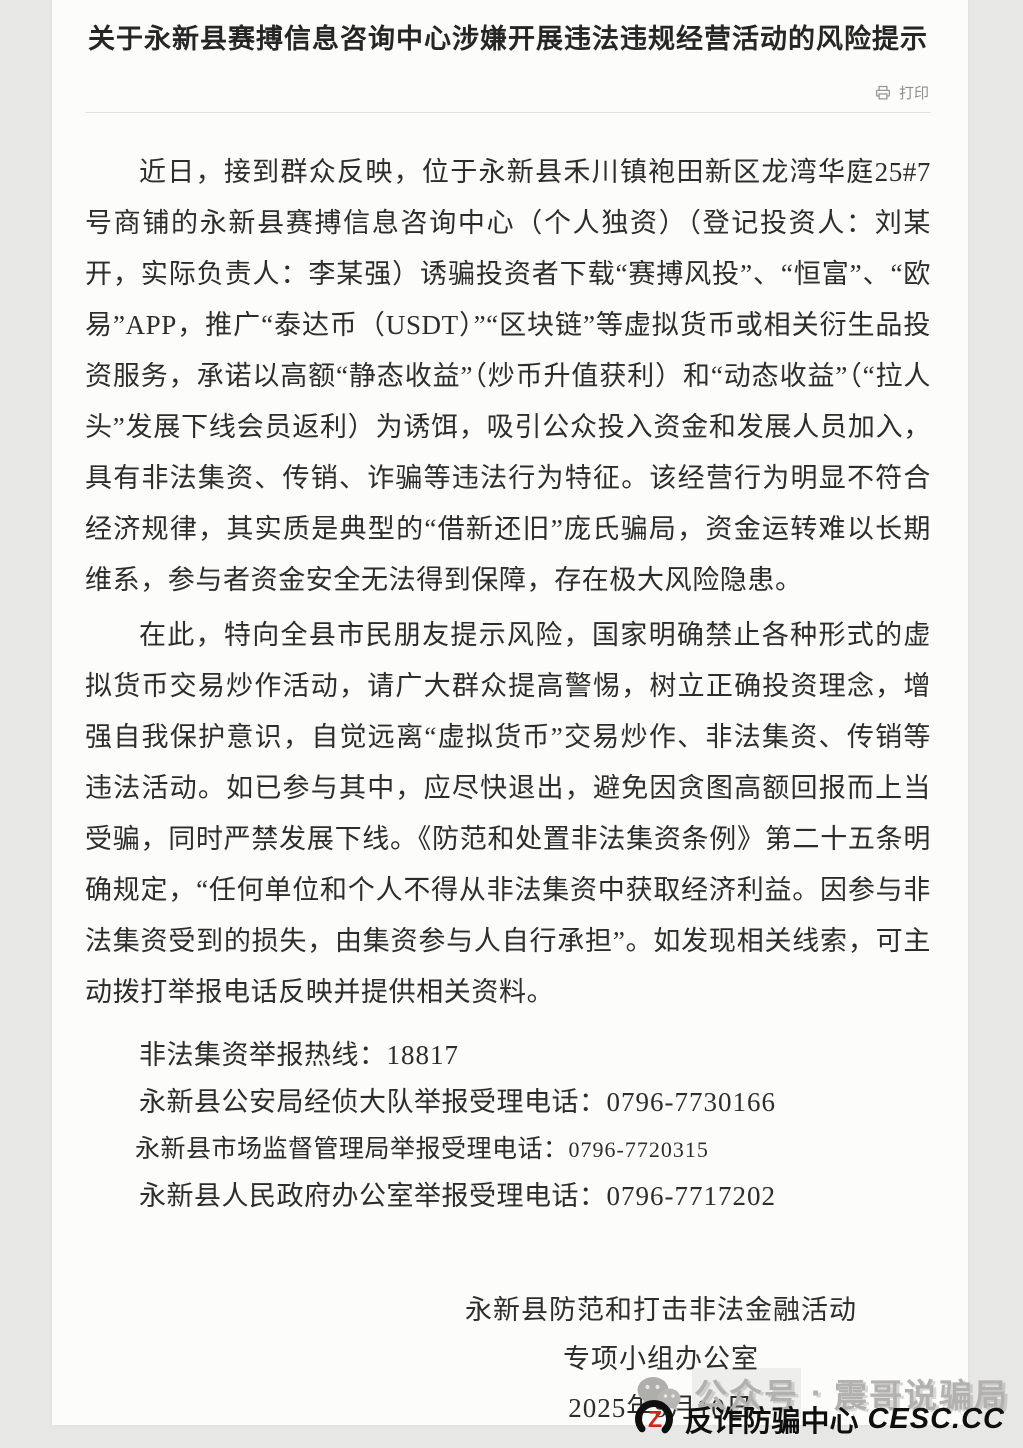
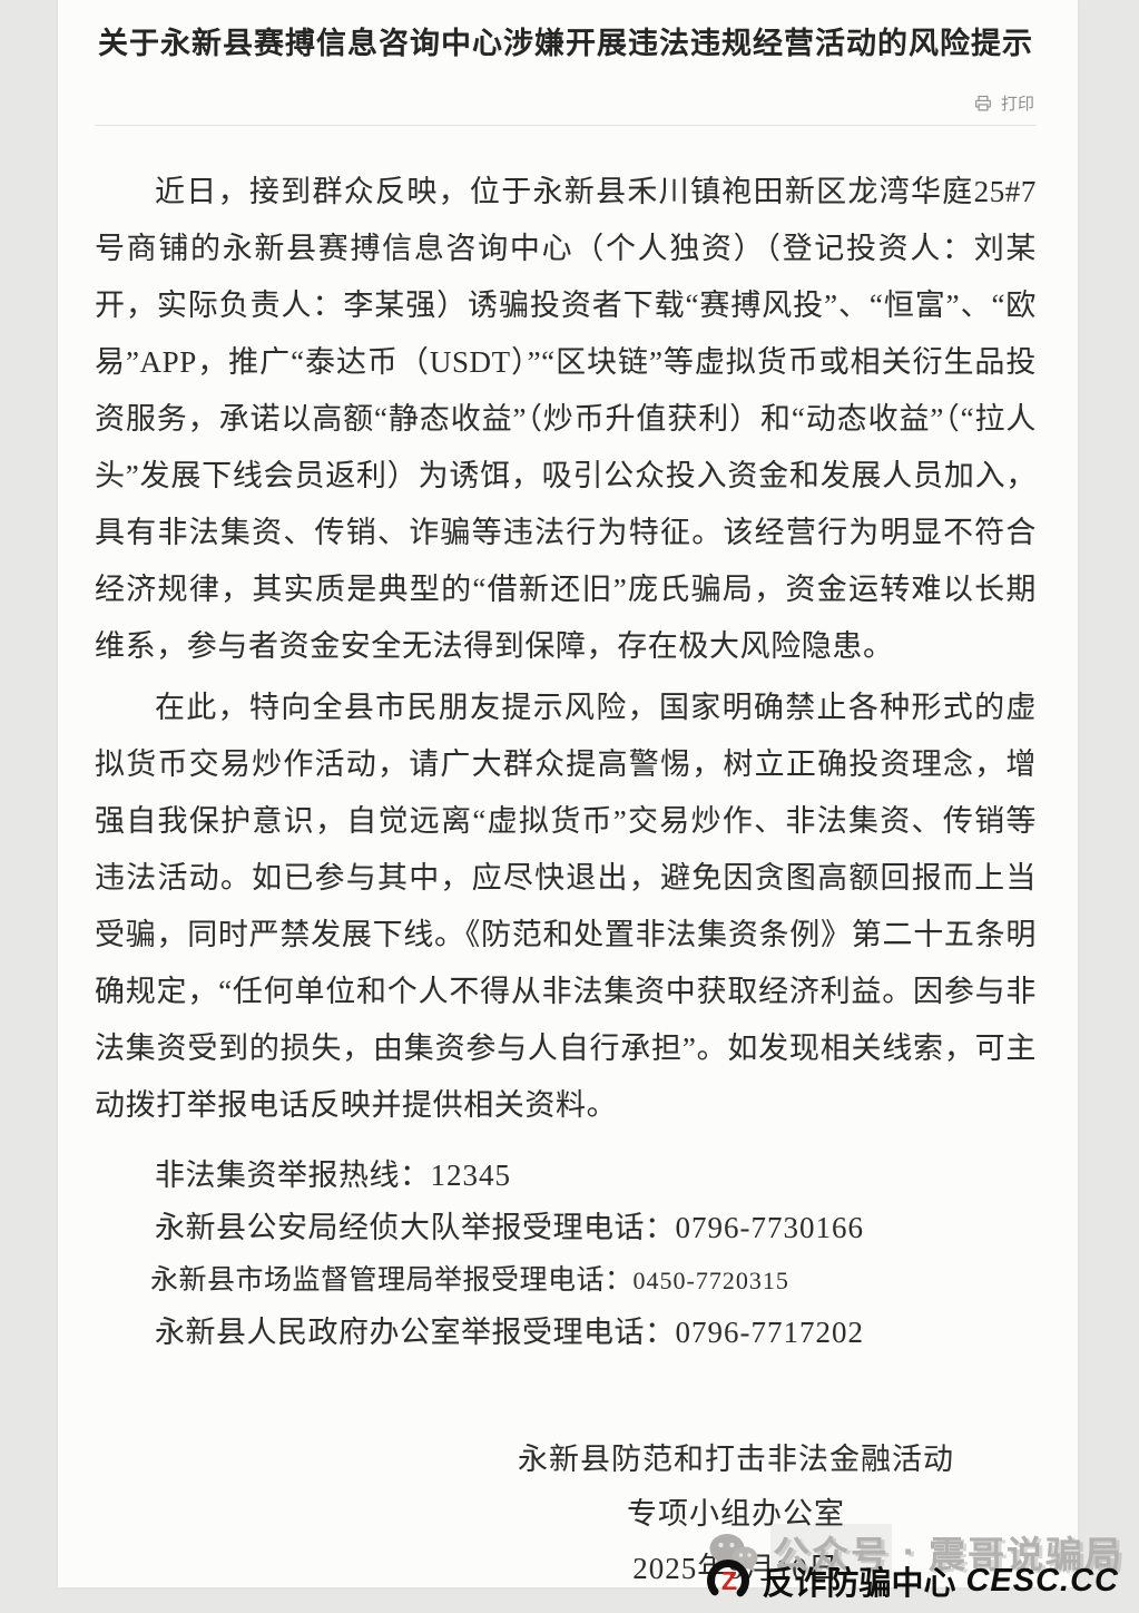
  关于永新县赛搏信息咨询中心涉嫌开展违法违规经营活动的风险提示
  打印
  近日，接到群众反映，位于永新县禾川镇袍田新区龙湾华庭25#7号商铺的永新县赛搏信息咨询中心（个人独资）（登记投资人：刘某开，实际负责人：李某强）诱骗投资者下载“赛搏风投”、“恒富”、“欧易”APP，推广“泰达币（USDT）”“区块链”等虚拟货币或相关衍生品投资服务，承诺以高额“静态收益”（炒币升值获利）和“动态收益”（“拉人头”发展下线会员返利）为诱饵，吸引公众投入资金和发展人员加入，具有非法集资、传销、诈骗等违法行为特征。该经营行为明显不符合经济规律，其实质是典型的“借新还旧”庞氏骗局，资金运转难以长期维系，参与者资金安全无法得到保障，存在极大风险隐患。
  在此，特向全县市民朋友提示风险，国家明确禁止各种形式的虚拟货币交易炒作活动，请广大群众提高警惕，树立正确投资理念，增强自我保护意识，自觉远离“虚拟货币”交易炒作、非法集资、传销等违法活动。如已参与其中，应尽快退出，避免因贪图高额回报而上当受骗，同时严禁发展下线。《防范和处置非法集资条例》第二十五条明确规定，“任何单位和个人不得从非法集资中获取经济利益。因参与非法集资受到的损失，由集资参与人自行承担”。如发现相关线索，可主动拨打举报电话反映并提供相关资料。
- 非法集资举报热线：18817
+ 非法集资举报热线：12345
  永新县公安局经侦大队举报受理电话：0796-7730166
- 永新县市场监督管理局举报受理电话：0796-7720315
+ 永新县市场监督管理局举报受理电话：0450-7720315
  永新县人民政府办公室举报受理电话：0796-7717202
  永新县防范和打击非法金融活动
  专项小组办公室
  2025月10日
  公众号
  ·
  震哥说骗局
  Z
  反诈防骗中心
  CESC.CC
